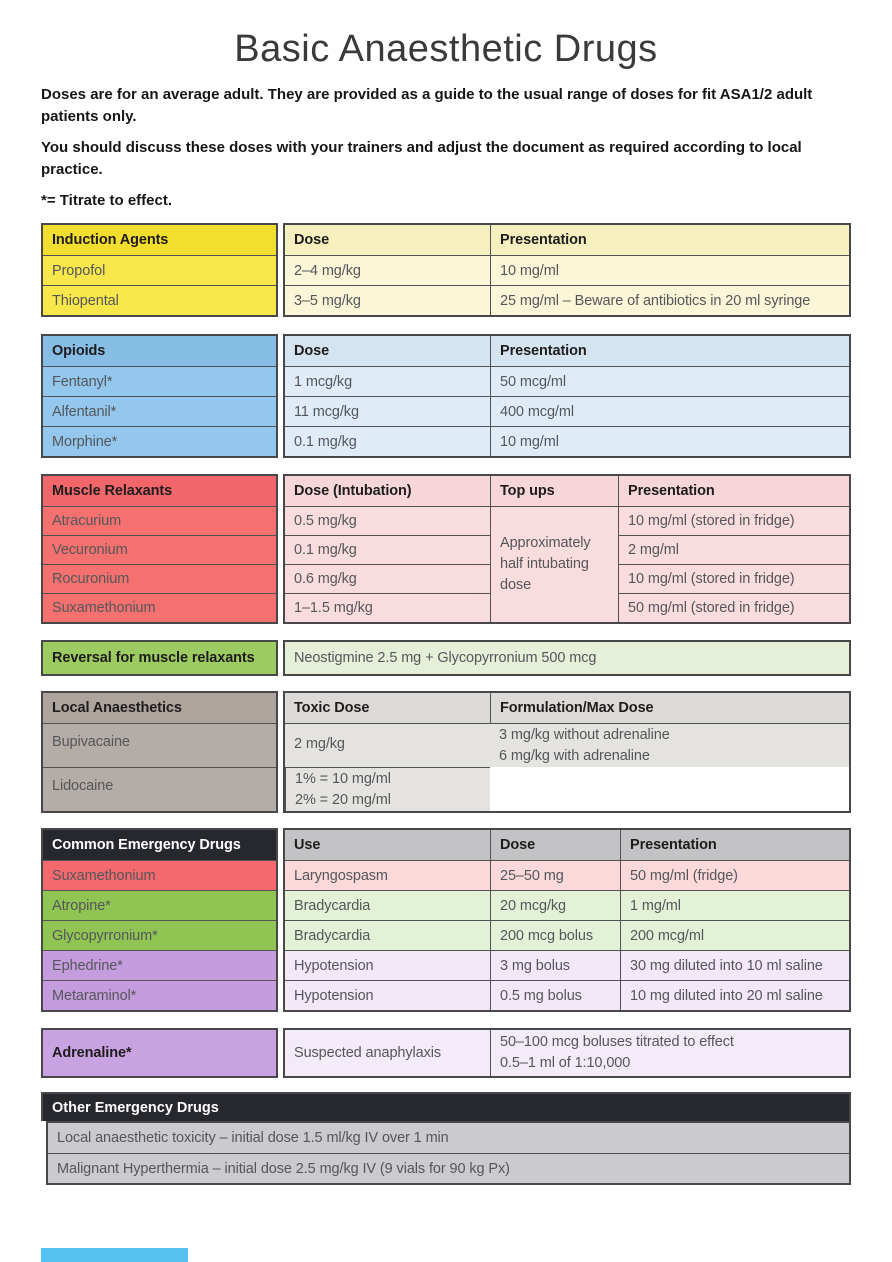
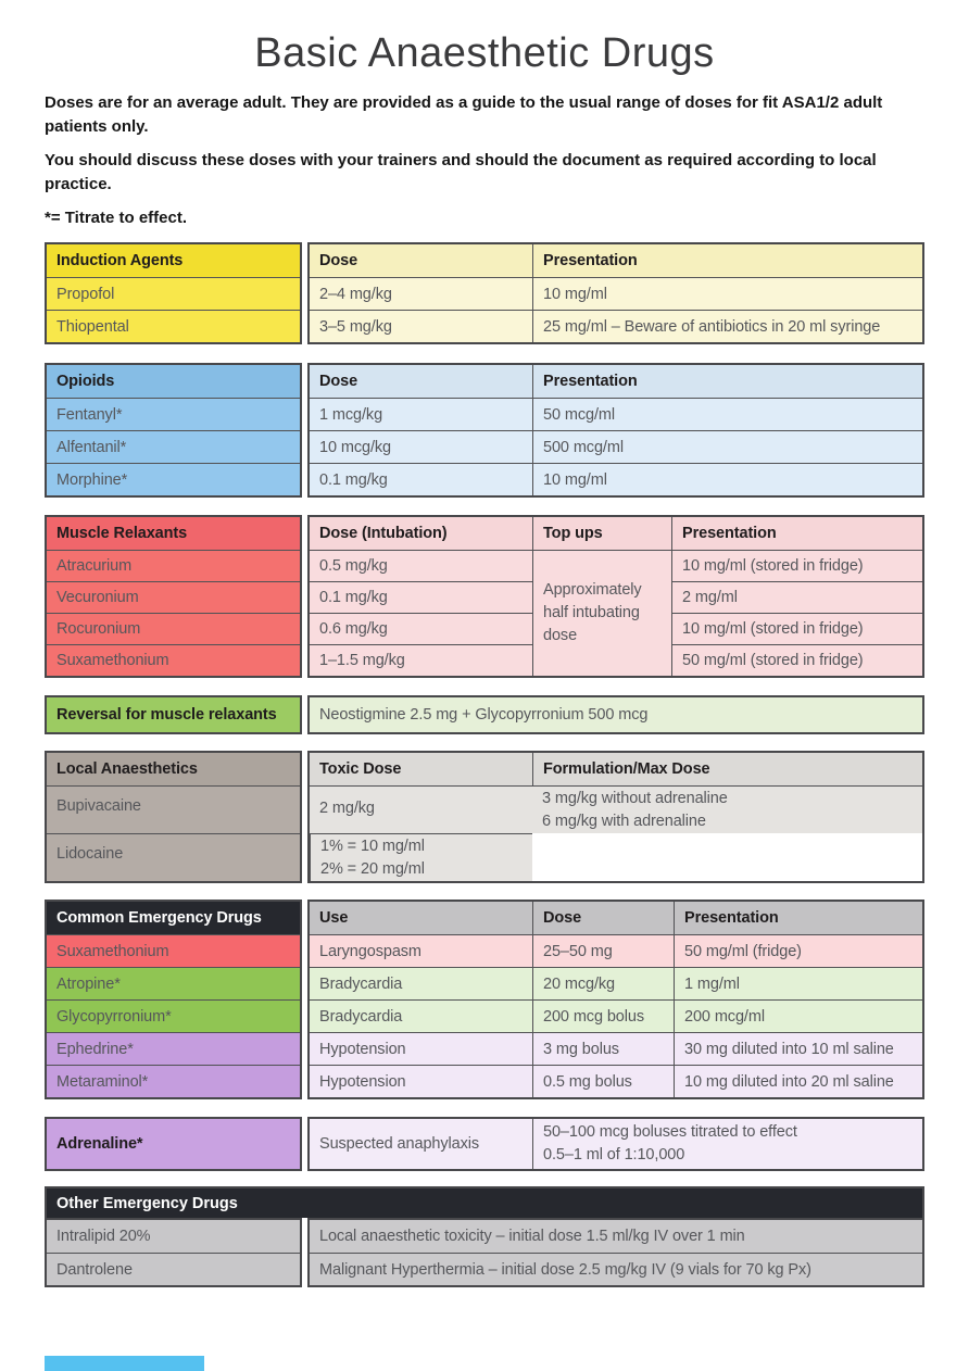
  Basic Anaesthetic Drugs
  Doses are for an average adult. They are provided as a guide to the usual range of doses for fit ASA1/2 adult patients only.
- You should discuss these doses with your trainers and adjust the document as required according to local practice.
+ You should discuss these doses with your trainers and should the document as required according to local practice.
  *= Titrate to effect.
  Induction Agents
  Propofol
  Thiopental
  Dose
  Presentation
  2–4 mg/kg
  10 mg/ml
  3–5 mg/kg
  25 mg/ml – Beware of antibiotics in 20 ml syringe
  Opioids
  Fentanyl*
  Alfentanil*
  Morphine*
  Dose
  Presentation
  1 mcg/kg
  50 mcg/ml
- 11 mcg/kg
+ 10 mcg/kg
- 400 mcg/ml
+ 500 mcg/ml
  0.1 mg/kg
  10 mg/ml
  Muscle Relaxants
  Atracurium
  Vecuronium
  Rocuronium
  Suxamethonium
  Dose (Intubation)
  Top ups
  Presentation
  0.5 mg/kg
  Approximately half intubating dose
  10 mg/ml (stored in fridge)
  0.1 mg/kg
  2 mg/ml
  0.6 mg/kg
  10 mg/ml (stored in fridge)
  1–1.5 mg/kg
  50 mg/ml (stored in fridge)
  Reversal for muscle relaxants
  Neostigmine 2.5 mg + Glycopyrronium 500 mcg
  Local Anaesthetics
  Bupivacaine
  Lidocaine
  Toxic Dose
  Formulation/Max Dose
  2 mg/kg
  3 mg/kg without adrenaline
  6 mg/kg with adrenaline
  1% = 10 mg/ml
  2% = 20 mg/ml
  Common Emergency Drugs
  Suxamethonium
  Atropine*
  Glycopyrronium*
  Ephedrine*
  Metaraminol*
  Use
  Dose
  Presentation
  Laryngospasm
  25–50 mg
  50 mg/ml (fridge)
  Bradycardia
  20 mcg/kg
  1 mg/ml
  Bradycardia
  200 mcg bolus
  200 mcg/ml
  Hypotension
  3 mg bolus
  30 mg diluted into 10 ml saline
  Hypotension
  0.5 mg bolus
  10 mg diluted into 20 ml saline
  Adrenaline*
  Suspected anaphylaxis
  50–100 mcg boluses titrated to effect
  0.5–1 ml of 1:10,000
  Other Emergency Drugs
+ Intralipid 20%
+ Dantrolene
  Local anaesthetic toxicity – initial dose 1.5 ml/kg IV over 1 min
- Malignant Hyperthermia – initial dose 2.5 mg/kg IV (9 vials for 90 kg Px)
+ Malignant Hyperthermia – initial dose 2.5 mg/kg IV (9 vials for 70 kg Px)
